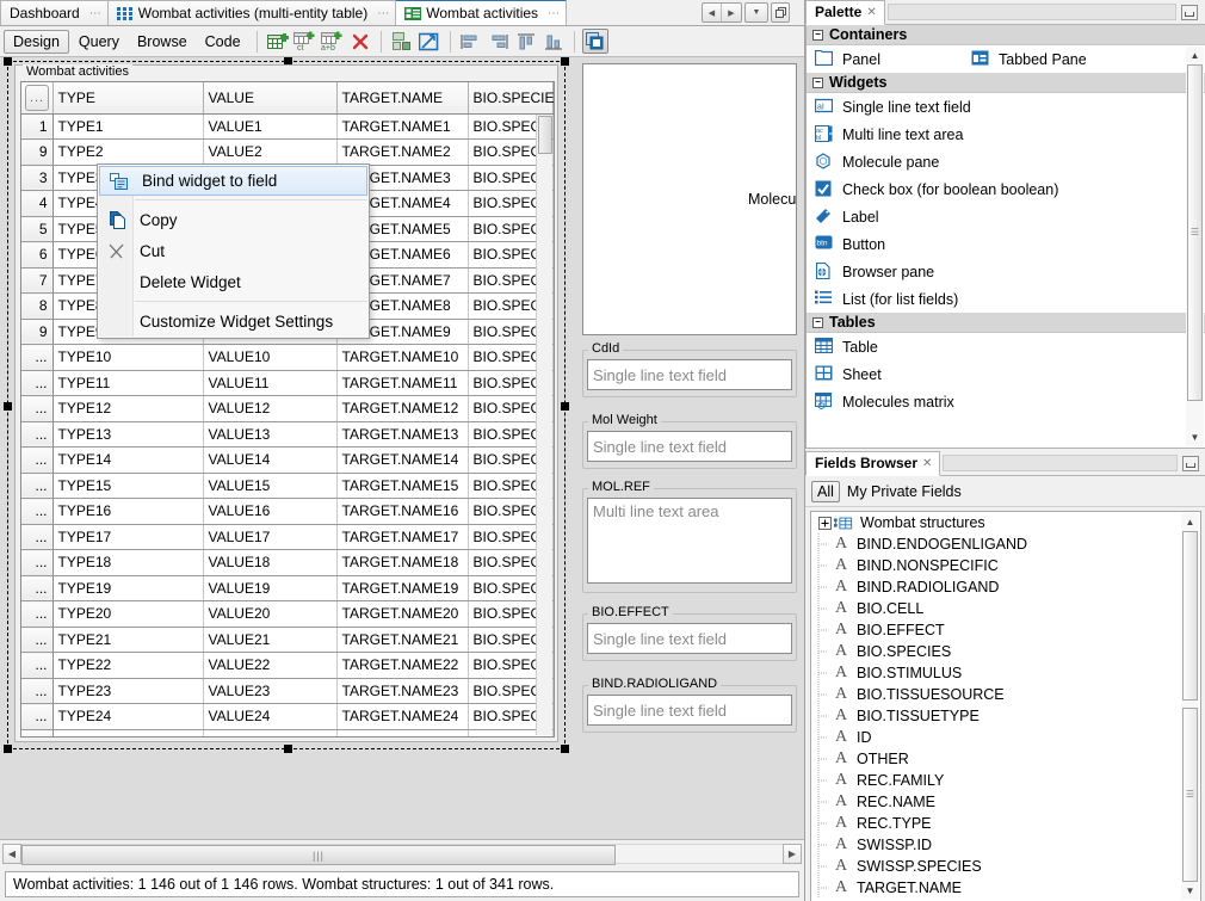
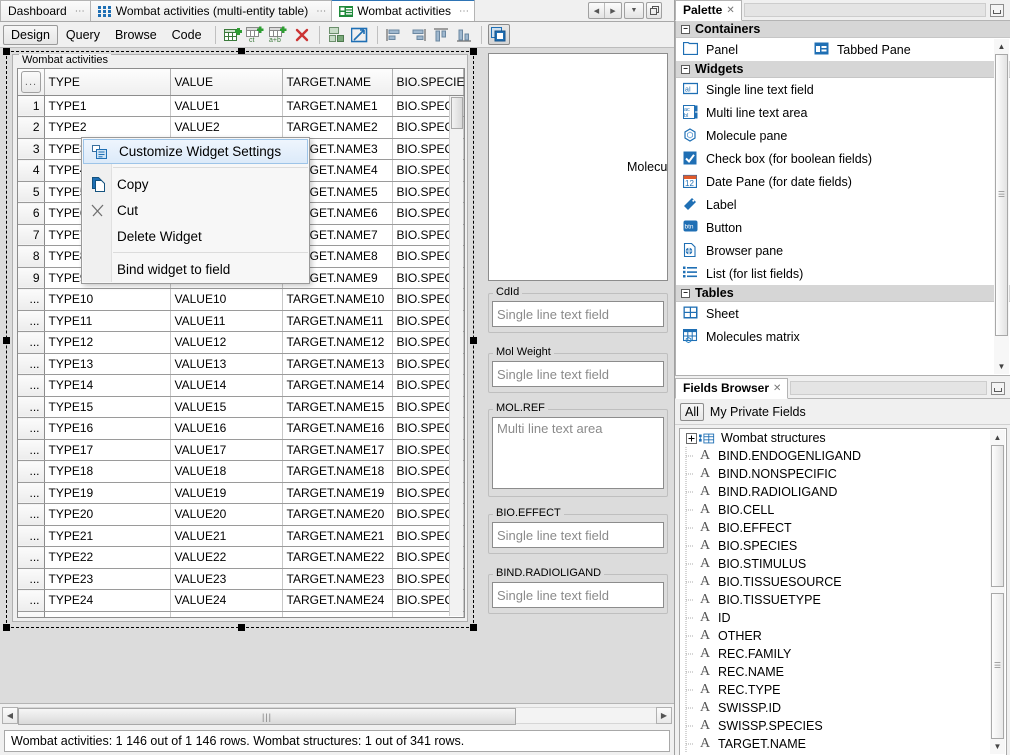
  Dashboard
  ⋯
  Wombat activities (multi-entity table)
  ⋯
  Wombat activities
  ⋯
  Design
  Query
  Browse
  Code
  Wombat activities
  ...	TYPE	VALUE	TARGET.NAME	BIO.SPECIE
  1	TYPE1	VALUE1	TARGET.NAME1	BIO.SPE
- 9	TYPE2	VALUE2	TARGET.NAME2	BIO.SPE
+ 2	TYPE2	VALUE2	TARGET.NAME2	BIO.SPE
  ...	TYPE10	VALUE10	TARGET.NAME10	BIO.SPE
  ...	TYPE11	VALUE11	TARGET.NAME11	BIO.SPE
  ...	TYPE12	VALUE12	TARGET.NAME12	BIO.SPE
  ...	TYPE13	VALUE13	TARGET.NAME13	BIO.SPE
  ...	TYPE14	VALUE14	TARGET.NAME14	BIO.SPE
  ...	TYPE15	VALUE15	TARGET.NAME15	BIO.SPE
  ...	TYPE16	VALUE16	TARGET.NAME16	BIO.SPE
  ...	TYPE17	VALUE17	TARGET.NAME17	BIO.SPE
  ...	TYPE18	VALUE18	TARGET.NAME18	BIO.SPE
  ...	TYPE19	VALUE19	TARGET.NAME19	BIO.SPE
  ...	TYPE20	VALUE20	TARGET.NAME20	BIO.SPE
  ...	TYPE21	VALUE21	TARGET.NAME21	BIO.SPE
  ...	TYPE22	VALUE22	TARGET.NAME22	BIO.SPE
  ...	TYPE23	VALUE23	TARGET.NAME23	BIO.SPE
  ...	TYPE24	VALUE24	TARGET.NAME24	BIO.SPE
  Molecu
  CdId
  Single line text field
  Mol Weight
  Single line text field
  MOL.REF
  Multi line text area
  BIO.EFFECT
  Single line text field
  BIND.RADIOLIGAND
  Single line text field
- Bind widget to field
+ Customize Widget Settings
  Copy
  Cut
  Delete Widget
- Customize Widget Settings
+ Bind widget to field
  ◀
  |||
  ▶
  Wombat activities: 1 146 out of 1 146 rows. Wombat structures: 1 out of 341 rows.
  Palette
  ✕
  −
  Containers
  Panel
  Tabbed Pane
  −
  Widgets
  Single line text field
  Multi line text area
  Molecule pane
- Check box (for boolean boolean)
+ Check box (for boolean fields)
+ 12
+ Date Pane (for date fields)
  Label
  Button
  Browser pane
  List (for list fields)
  −
  Tables
- Table
  Sheet
  Molecules matrix
  ▲
  ☰
  ▼
  Fields Browser
  ✕
  All
  My Private Fields
  Wombat structures
  A
  BIND.ENDOGENLIGAND
  A
  BIND.NONSPECIFIC
  A
  BIND.RADIOLIGAND
  A
  BIO.CELL
  A
  BIO.EFFECT
  A
  BIO.SPECIES
  A
  BIO.STIMULUS
  A
  BIO.TISSUESOURCE
  A
  BIO.TISSUETYPE
  A
  ID
  A
  OTHER
  A
  REC.FAMILY
  A
  REC.NAME
  A
  REC.TYPE
  A
  SWISSP.ID
  A
  SWISSP.SPECIES
  A
  TARGET.NAME
  ▲
  ☰
  ▼
